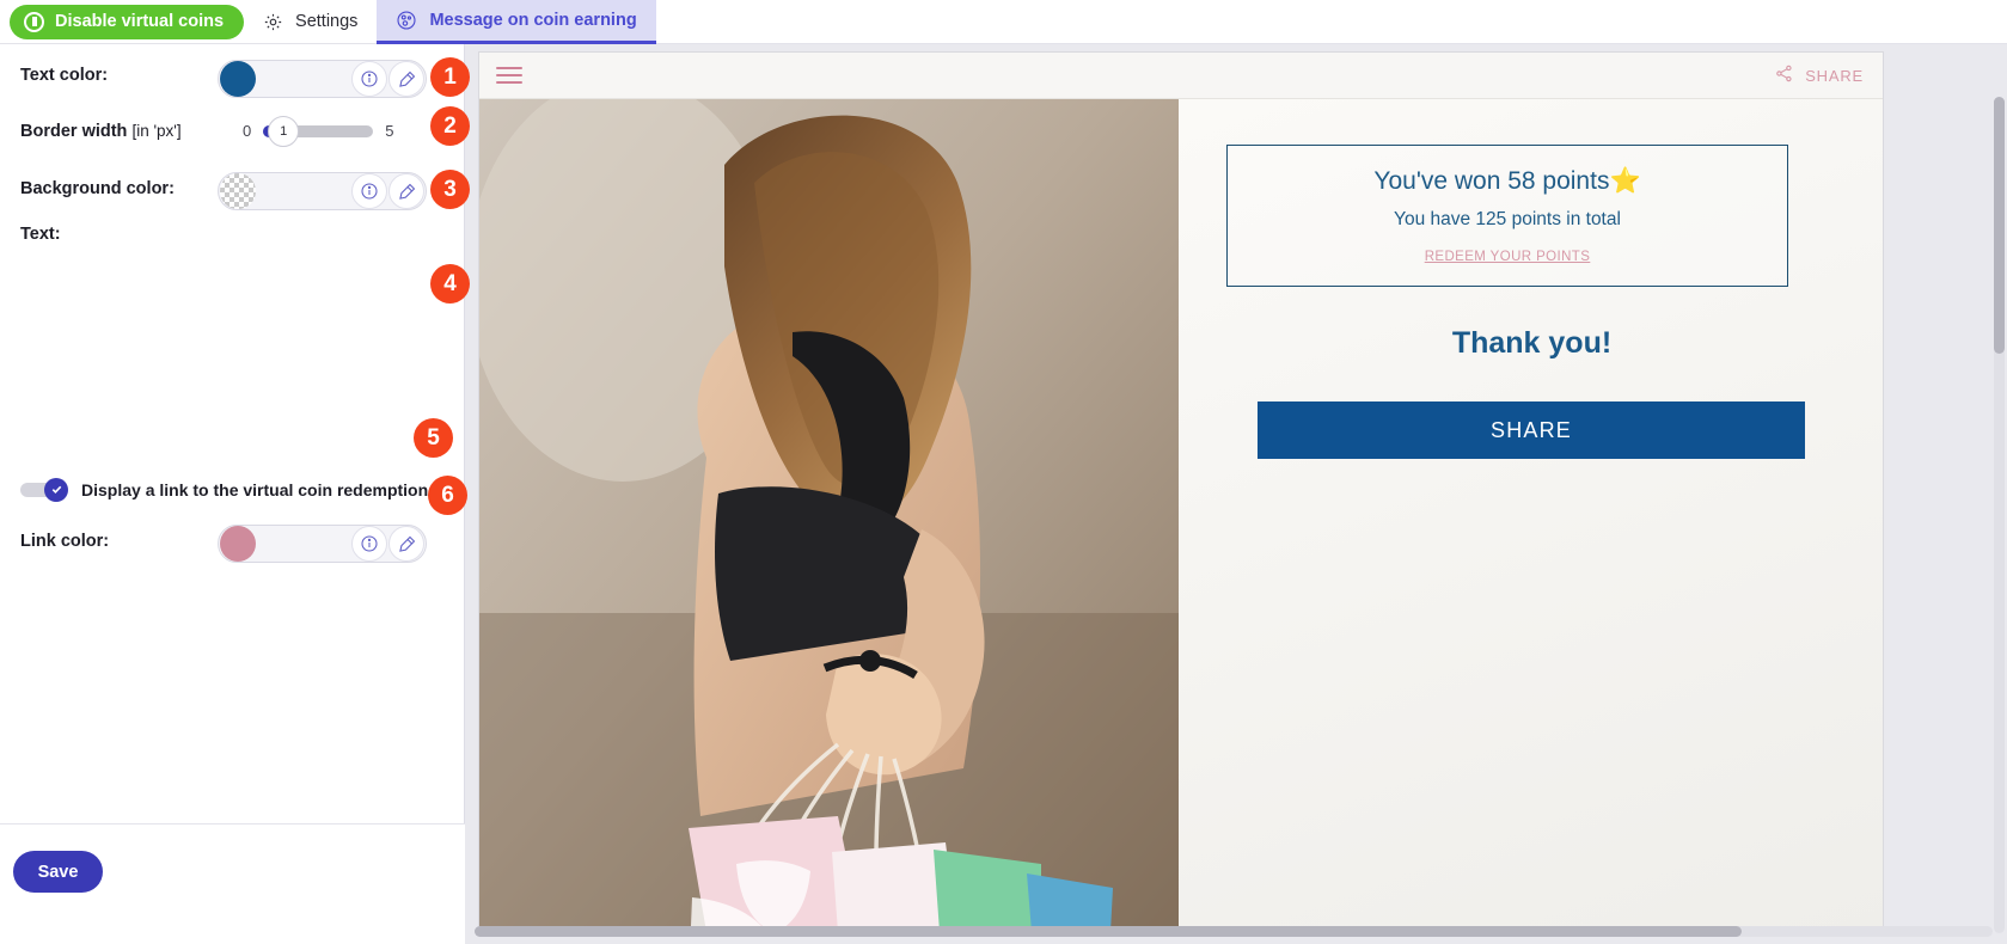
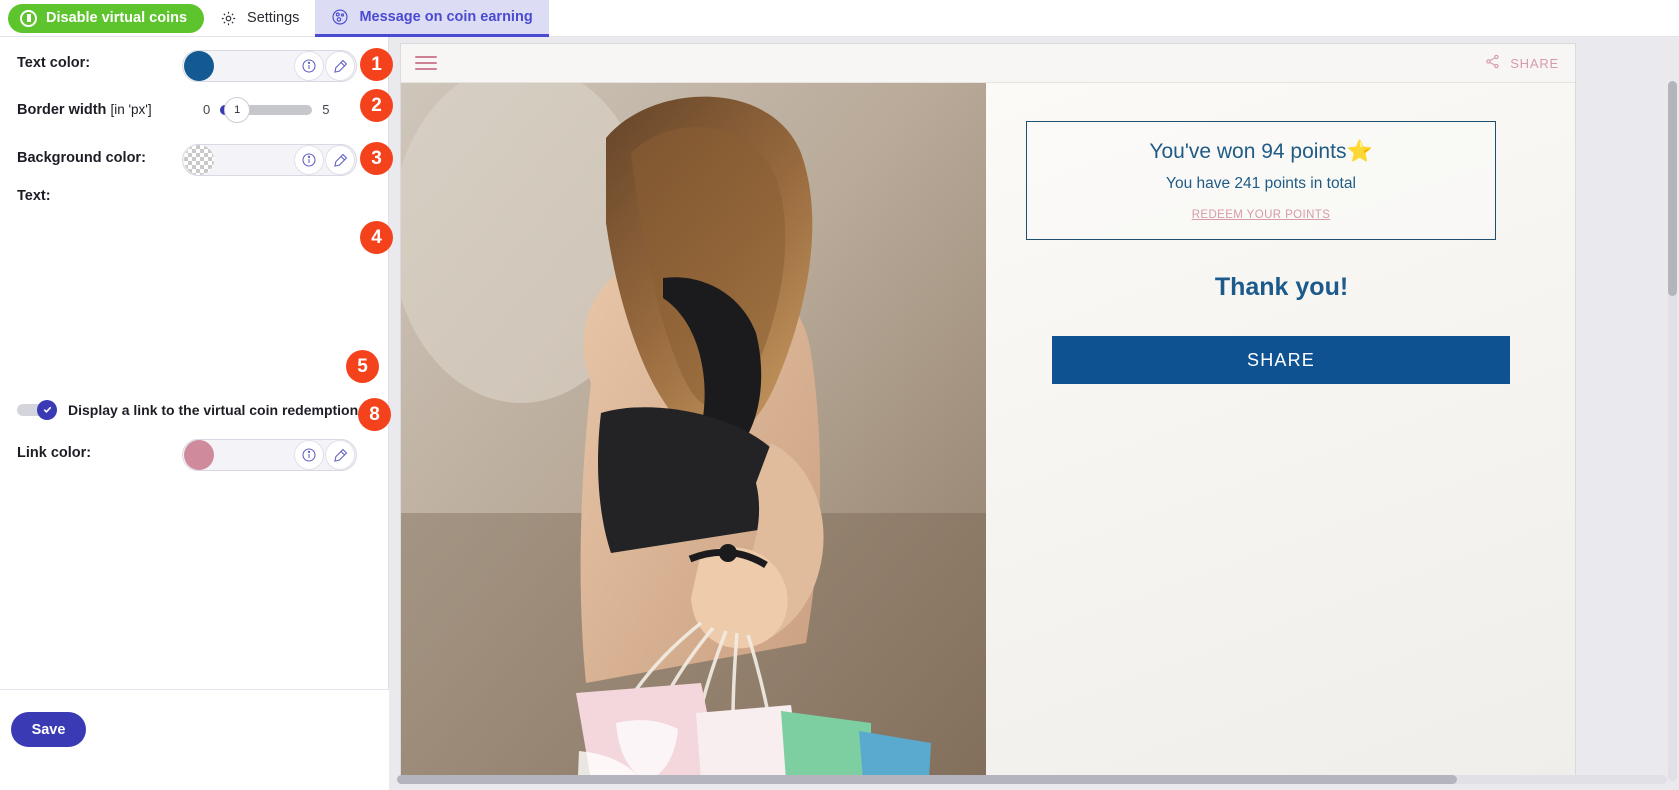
  Disable virtual coins
  Settings
  Message on coin earning
  Text color:
  Border width [in 'px']
  0
  1
  5
  Background color:
  Text:
  Display a link to the virtual coin redemption
  Link color:
  Save
  1
  2
  3
  4
  5
- 6
+ 8
  SHARE
- You've won 58 points⭐
+ You've won 94 points⭐
- You have 125 points in total
+ You have 241 points in total
  REDEEM YOUR POINTS
  Thank you!
  SHARE
